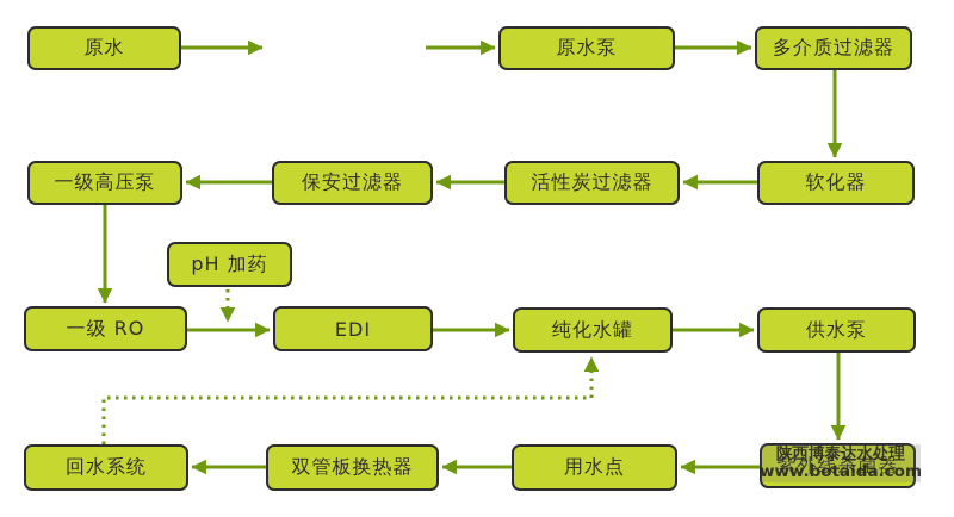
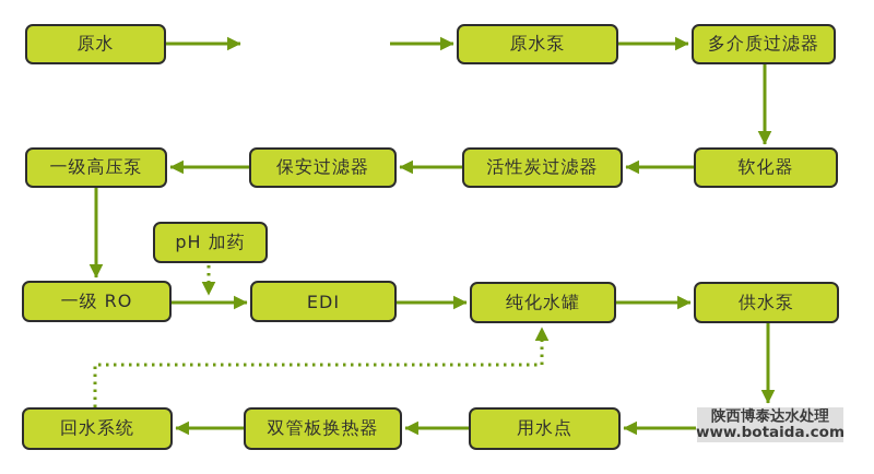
  原水
  原水泵
  多介质过滤器
  一级高压泵
  保安过滤器
  活性炭过滤器
  软化器
  pH 加药
  一级 RO
  EDI
  纯化水罐
  供水泵
  回水系统
  双管板换热器
  用水点
- 紫外线杀菌器
  陕西博泰达水处理
  www.botaida.com
